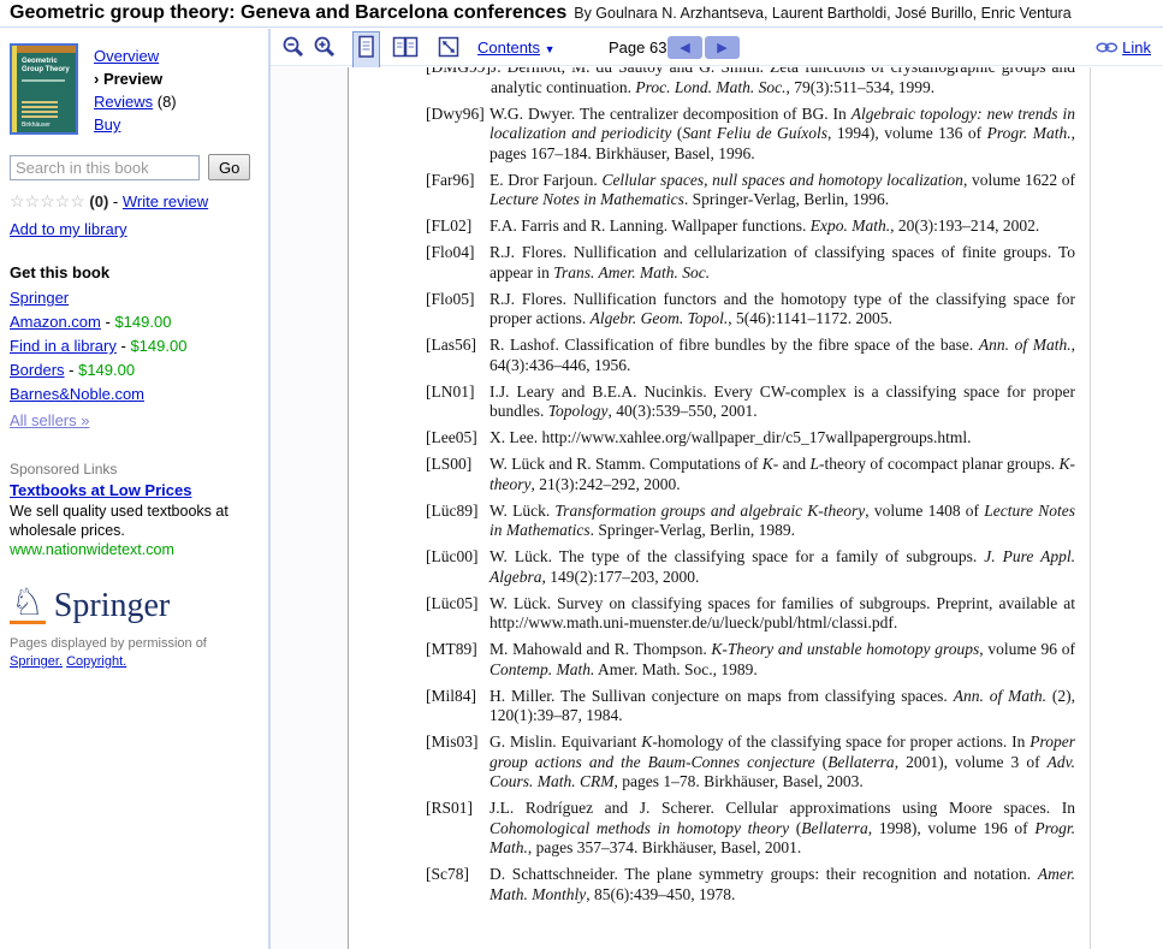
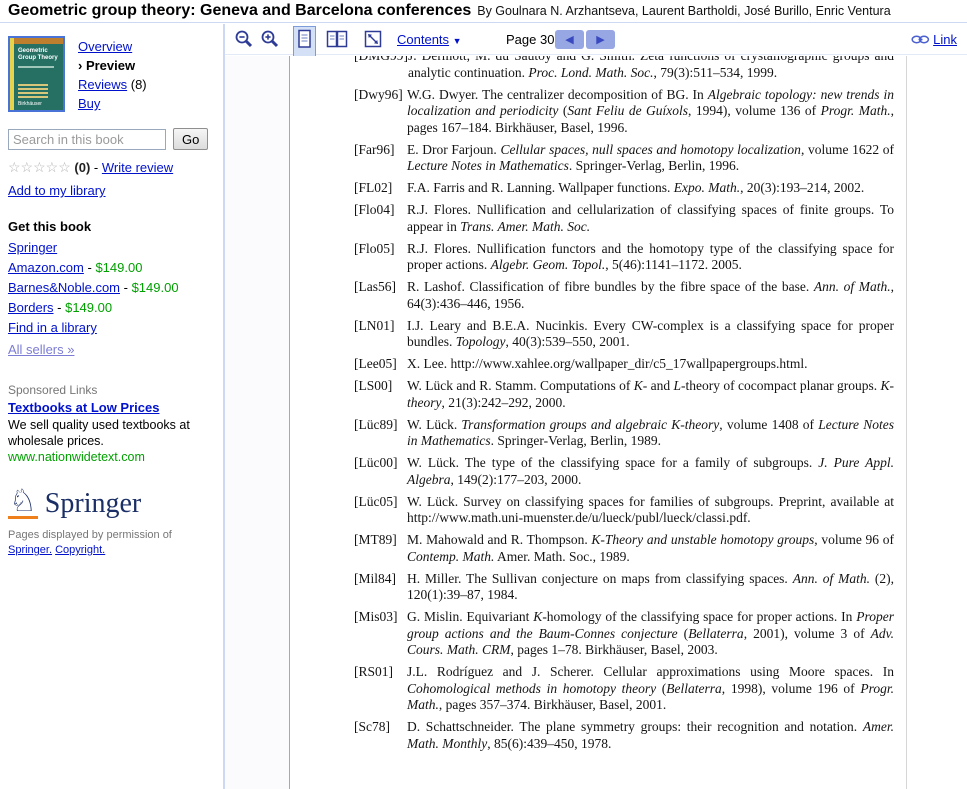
  Geometric group theory: Geneva and Barcelona conferences By Goulnara N. Arzhantseva, Laurent Bartholdi, José Burillo, Enric Ventura
  Overview
  › Preview
  Reviews (8)
  Buy
  Search in this book
  Go
  ☆☆☆☆☆ (0) - Write review
  Add to my library
  Get this book
  Springer
  Amazon.com - $149.00
- Find in a library - $149.00
+ Barnes&Noble.com - $149.00
  Borders - $149.00
- Barnes&Noble.com
+ Find in a library
  All sellers »
  Sponsored Links
  Textbooks at Low Prices
  We sell quality used textbooks at wholesale prices.
  www.nationwidetext.com
  ♘
  Springer
  Pages displayed by permission of
  Springer. Copyright.
  Contents ▼
- Page 63
+ Page 30
  ◀
  ▶
  Link
  [DMG99]
  J. Dermott, M. du Sautoy and G. Smith. Zeta functions of crystallographic groups and analytic continuation. Proc. Lond. Math. Soc., 79(3):511–534, 1999.
  [Dwy96]
  W.G. Dwyer. The centralizer decomposition of BG. In Algebraic topology: new trends in localization and periodicity (Sant Feliu de Guíxols, 1994), volume 136 of Progr. Math., pages 167–184. Birkhäuser, Basel, 1996.
  [Far96]
  E. Dror Farjoun. Cellular spaces, null spaces and homotopy localization, volume 1622 of Lecture Notes in Mathematics. Springer-Verlag, Berlin, 1996.
  [FL02]
  F.A. Farris and R. Lanning. Wallpaper functions. Expo. Math., 20(3):193–214, 2002.
  [Flo04]
  R.J. Flores. Nullification and cellularization of classifying spaces of finite groups. To appear in Trans. Amer. Math. Soc.
  [Flo05]
  R.J. Flores. Nullification functors and the homotopy type of the classifying space for proper actions. Algebr. Geom. Topol., 5(46):1141–1172. 2005.
  [Las56]
  R. Lashof. Classification of fibre bundles by the fibre space of the base. Ann. of Math., 64(3):436–446, 1956.
  [LN01]
  I.J. Leary and B.E.A. Nucinkis. Every CW-complex is a classifying space for proper bundles. Topology, 40(3):539–550, 2001.
  [Lee05]
  X. Lee. http://www.xahlee.org/wallpaper_dir/c5_17wallpapergroups.html.
  [LS00]
  W. Lück and R. Stamm. Computations of K- and L-theory of cocompact planar groups. K-theory, 21(3):242–292, 2000.
  [Lüc89]
  W. Lück. Transformation groups and algebraic K-theory, volume 1408 of Lecture Notes in Mathematics. Springer-Verlag, Berlin, 1989.
  [Lüc00]
  W. Lück. The type of the classifying space for a family of subgroups. J. Pure Appl. Algebra, 149(2):177–203, 2000.
  [Lüc05]
- W. Lück. Survey on classifying spaces for families of subgroups. Preprint, available at http://www.math.uni-muenster.de/u/lueck/publ/html/classi.pdf.
+ W. Lück. Survey on classifying spaces for families of subgroups. Preprint, available at http://www.math.uni-muenster.de/u/lueck/publ/lueck/classi.pdf.
  [MT89]
  M. Mahowald and R. Thompson. K-Theory and unstable homotopy groups, volume 96 of Contemp. Math. Amer. Math. Soc., 1989.
  [Mil84]
  H. Miller. The Sullivan conjecture on maps from classifying spaces. Ann. of Math. (2), 120(1):39–87, 1984.
  [Mis03]
  G. Mislin. Equivariant K-homology of the classifying space for proper actions. In Proper group actions and the Baum-Connes conjecture (Bellaterra, 2001), volume 3 of Adv. Cours. Math. CRM, pages 1–78. Birkhäuser, Basel, 2003.
  [RS01]
  J.L. Rodríguez and J. Scherer. Cellular approximations using Moore spaces. In Cohomological methods in homotopy theory (Bellaterra, 1998), volume 196 of Progr. Math., pages 357–374. Birkhäuser, Basel, 2001.
  [Sc78]
  D. Schattschneider. The plane symmetry groups: their recognition and notation. Amer. Math. Monthly, 85(6):439–450, 1978.
